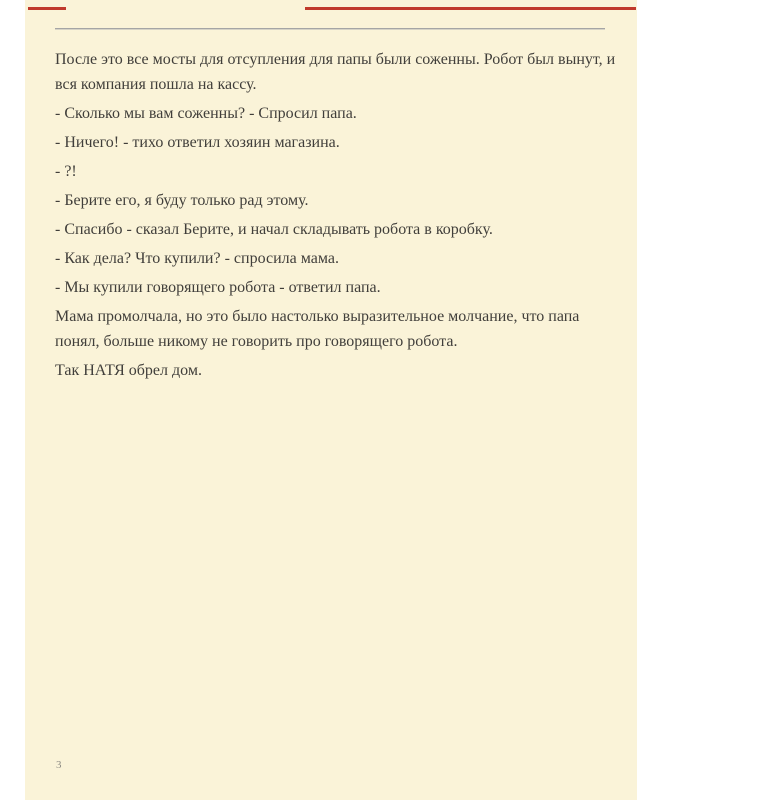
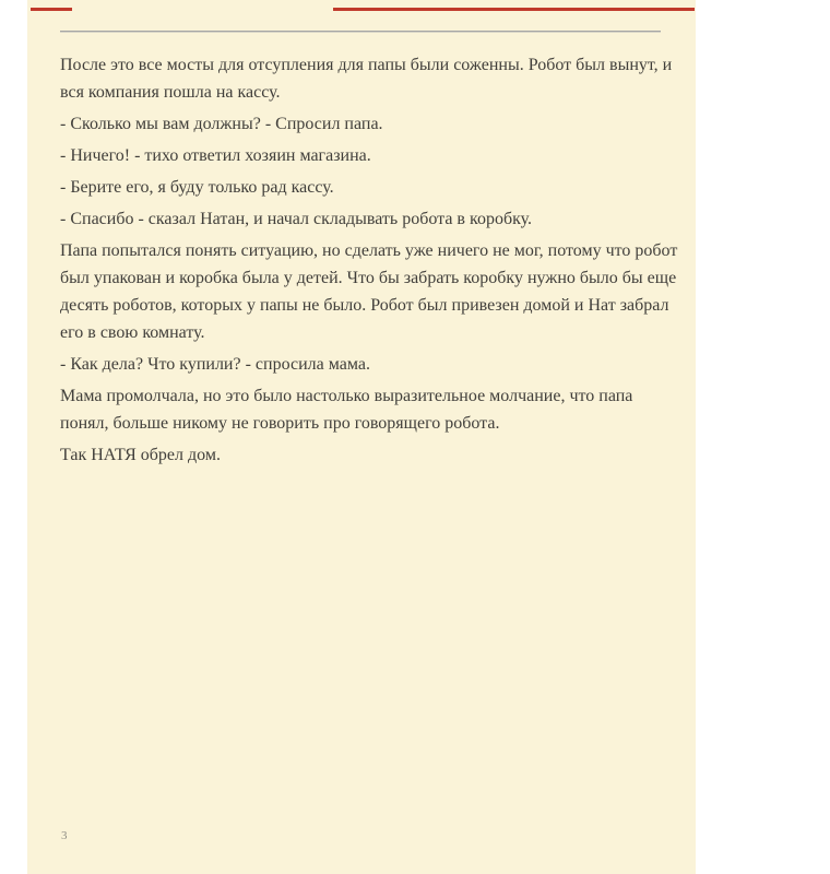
  После это все мосты для отсупления для папы были соженны. Робот был вынут, и
  вся компания пошла на кассу.
- - Сколько мы вам соженны? - Спросил папа.
+ - Сколько мы вам должны? - Спросил папа.
  - Ничего! - тихо ответил хозяин магазина.
- - ?!
- - Берите его, я буду только рад этому.
+ - Берите его, я буду только рад кассу.
- - Спасибо - сказал Берите, и начал складывать робота в коробку.
+ - Спасибо - сказал Натан, и начал складывать робота в коробку.
+ Папа попытался понять ситуацию, но сделать уже ничего не мог, потому что робот
+ был упакован и коробка была у детей. Что бы забрать коробку нужно было бы еще
+ десять роботов, которых у папы не было. Робот был привезен домой и Нат забрал
+ его в свою комнату.
  - Как дела? Что купили? - спросила мама.
- - Мы купили говорящего робота - ответил папа.
  Мама промолчала, но это было настолько выразительное молчание, что папа
  понял, больше никому не говорить про говорящего робота.
  Так НАТЯ обрел дом.
  3
